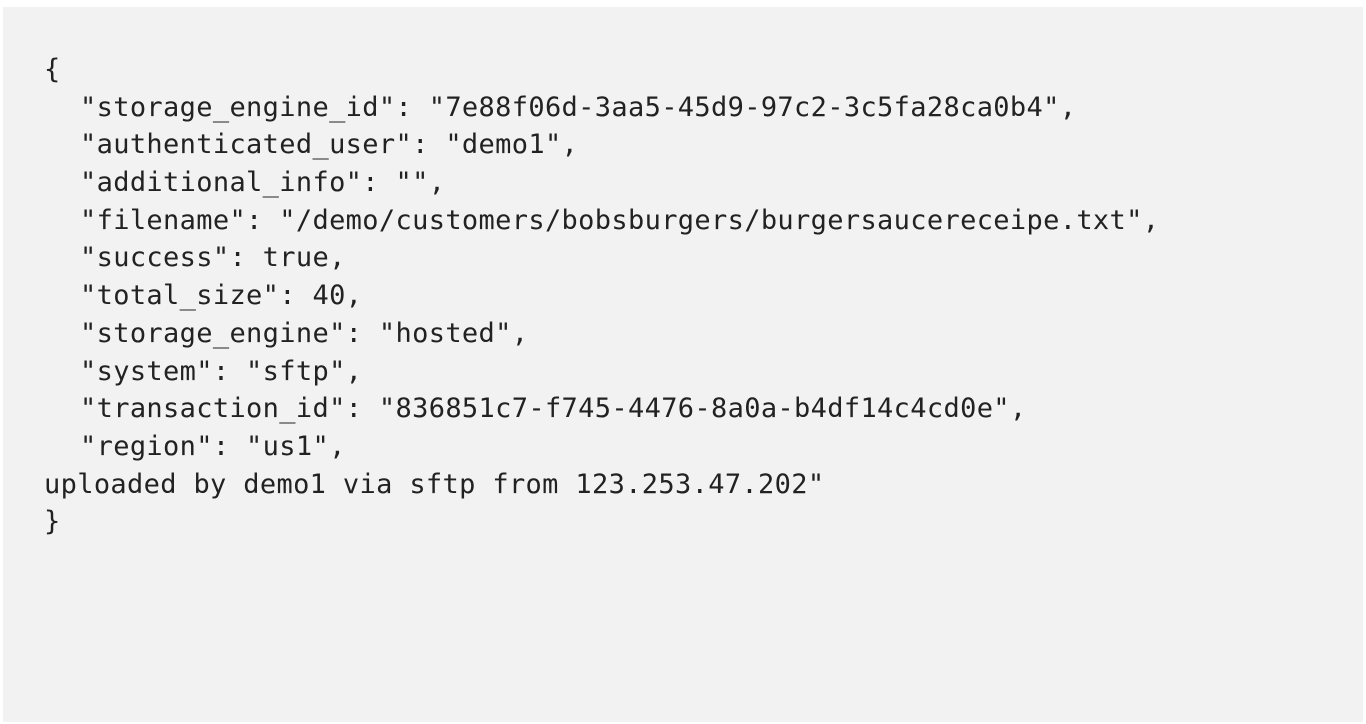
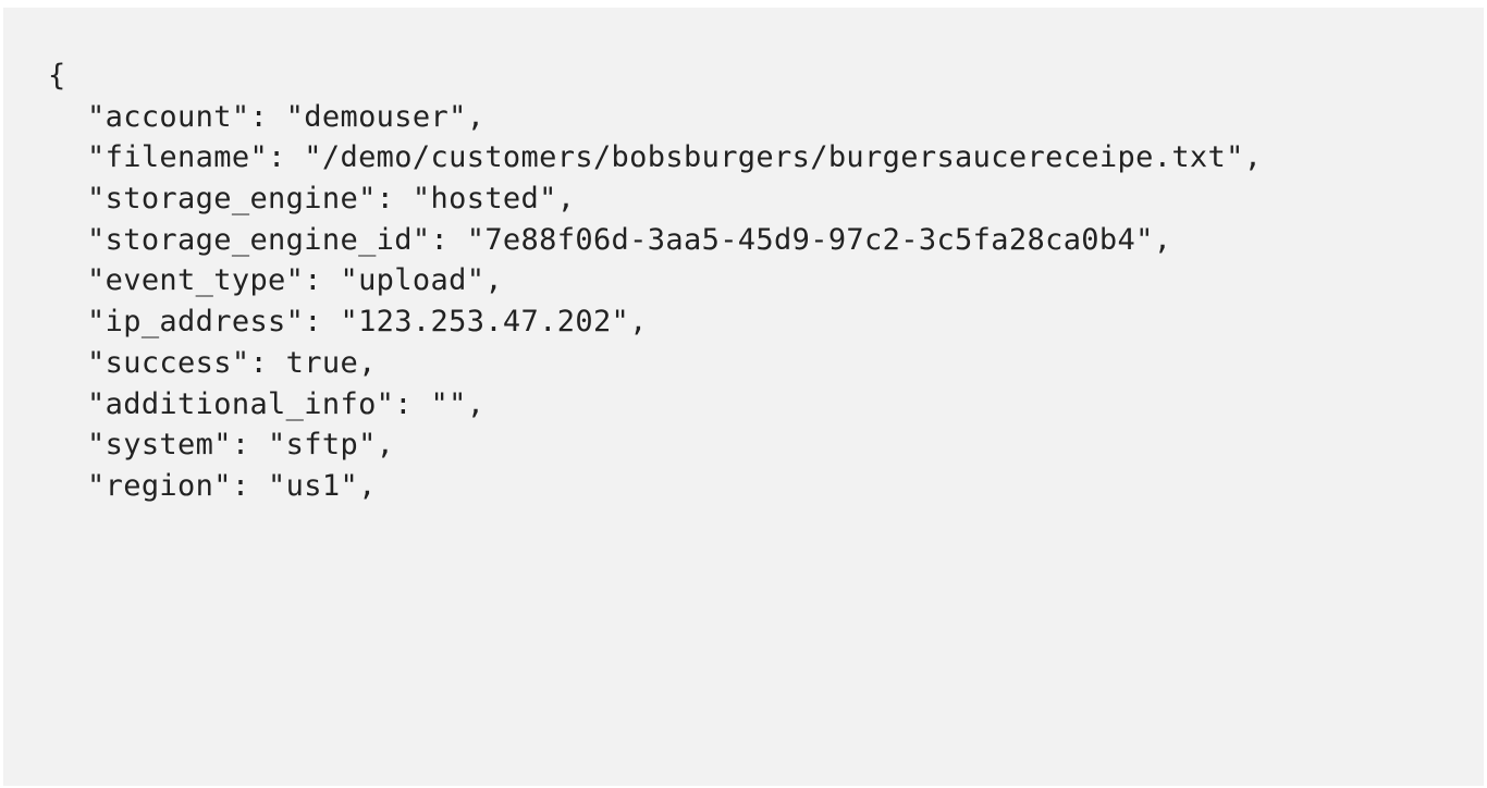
  {
+ "account": "demouser",
- "storage_engine_id": "7e88f06d-3aa5-45d9-97c2-3c5fa28ca0b4",
+ "filename": "/demo/customers/bobsburgers/burgersaucereceipe.txt",
- "authenticated_user": "demo1",
- "additional_info": "",
+ "storage_engine": "hosted",
- "filename": "/demo/customers/bobsburgers/burgersaucereceipe.txt",
+ "storage_engine_id": "7e88f06d-3aa5-45d9-97c2-3c5fa28ca0b4",
+ "event_type": "upload",
+ "ip_address": "123.253.47.202",
  "success": true,
- "total_size": 40,
- "storage_engine": "hosted",
+ "additional_info": "",
  "system": "sftp",
- "transaction_id": "836851c7-f745-4476-8a0a-b4df14c4cd0e",
  "region": "us1",
- uploaded by demo1 via sftp from 123.253.47.202"
- }
